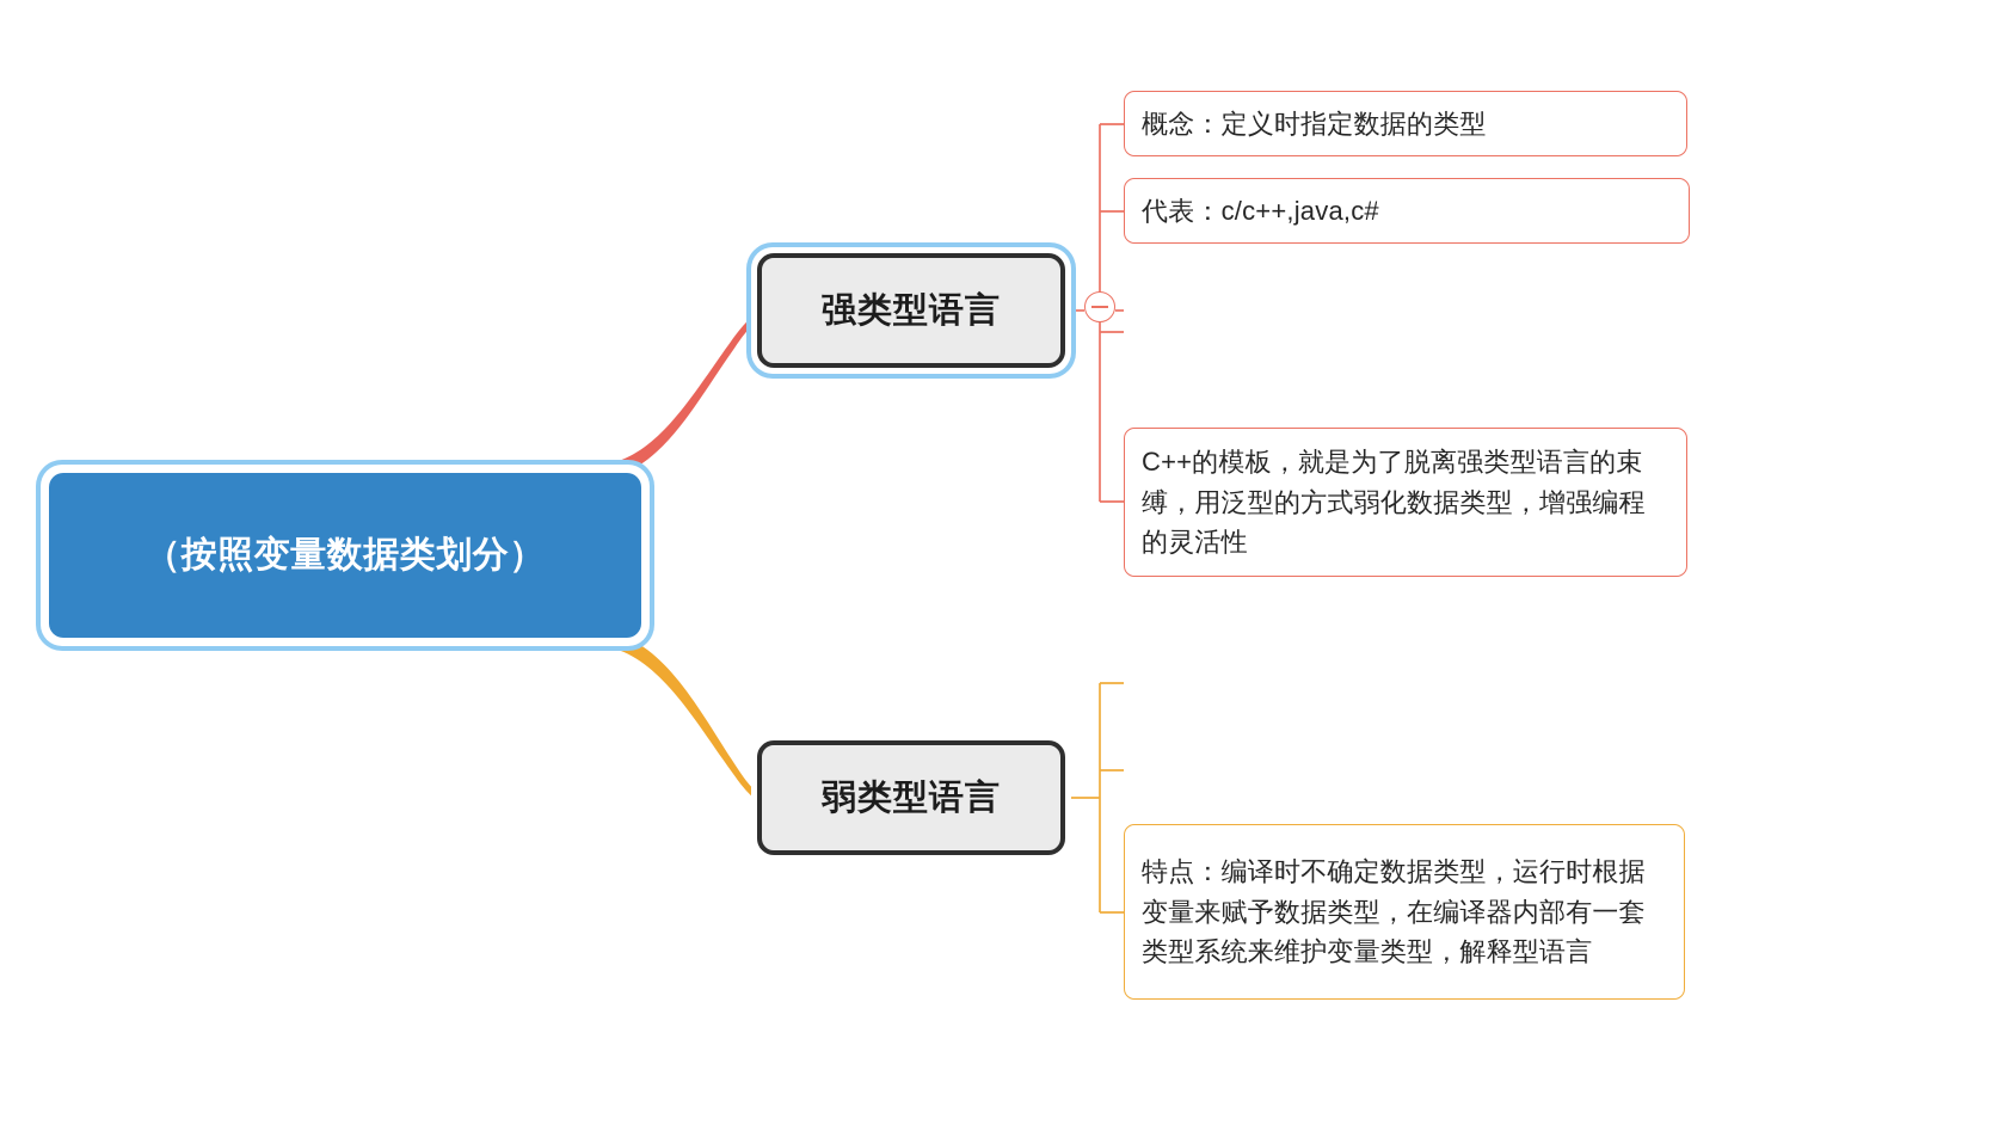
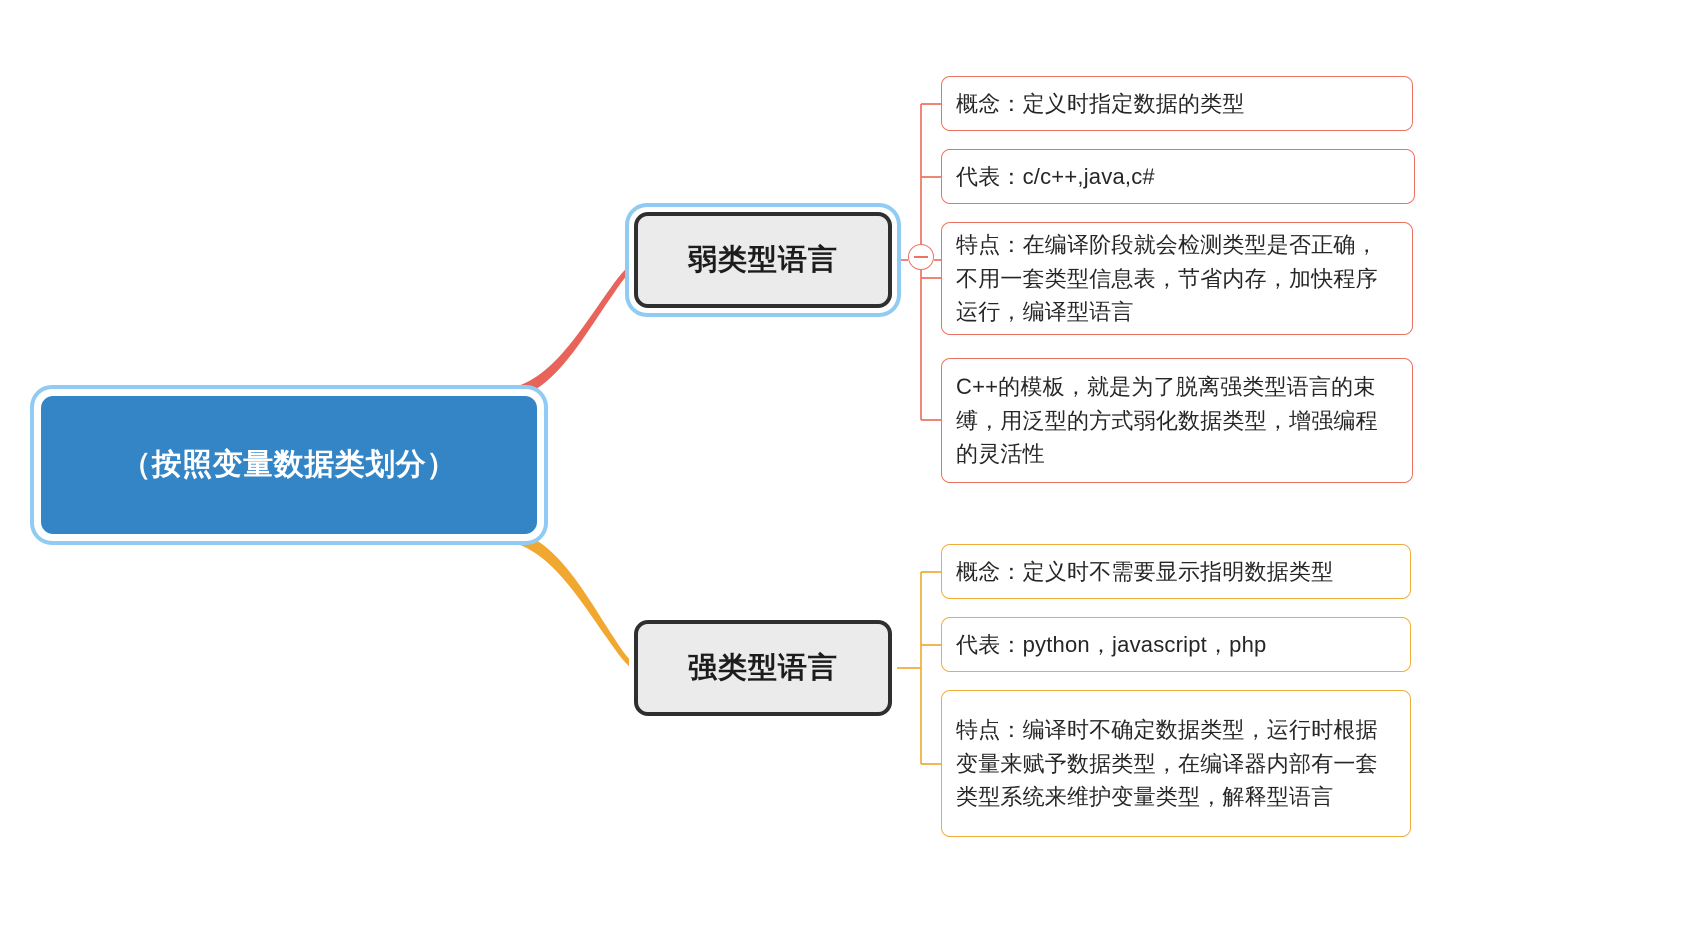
  （按照变量数据类划分）
- 强类型语言
+ 弱类型语言
  概念：定义时指定数据的类型
  代表：c/c++,java,c#
+ 特点：在编译阶段就会检测类型是否正确，不用一套类型信息表，节省内存，加快程序运行，编译型语言
  C++的模板，就是为了脱离强类型语言的束缚，用泛型的方式弱化数据类型，增强编程的灵活性
- 弱类型语言
+ 强类型语言
+ 概念：定义时不需要显示指明数据类型
+ 代表：python，javascript，php
  特点：编译时不确定数据类型，运行时根据变量来赋予数据类型，在编译器内部有一套类型系统来维护变量类型，解释型语言
